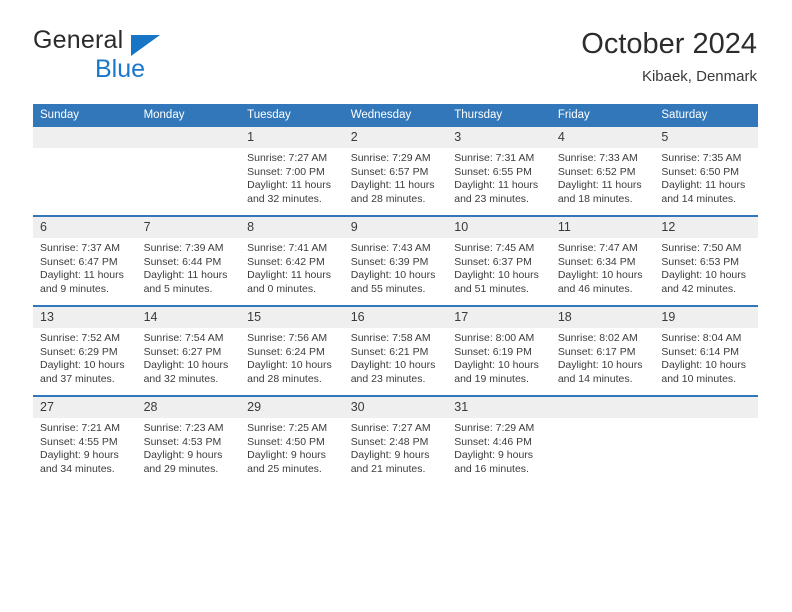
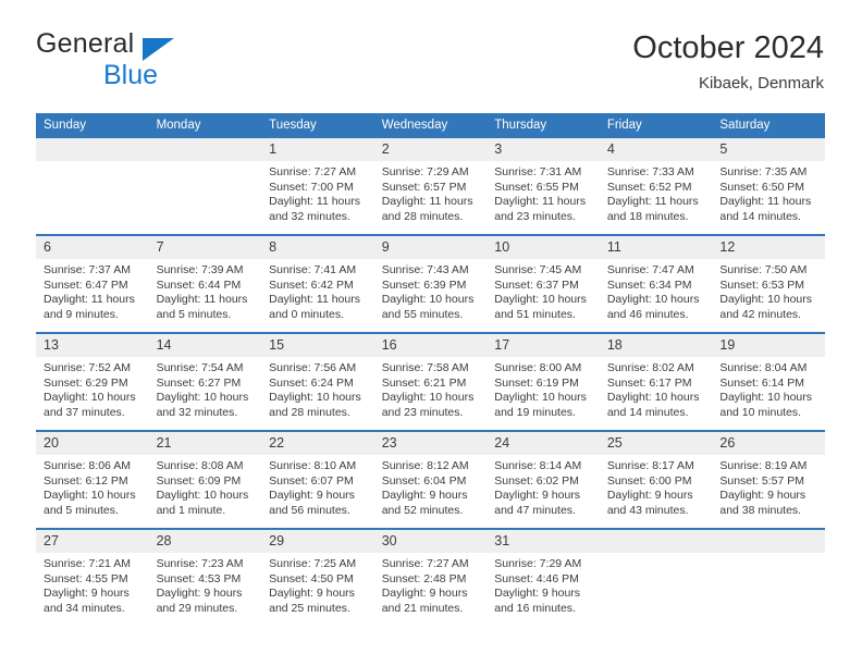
  General
  Blue
  October 2024
  Kibaek, Denmark
  Sunday	Monday	Tuesday	Wednesday	Thursday	Friday	Saturday
  		1Sunrise: 7:27 AMSunset: 7:00 PMDaylight: 11 hoursand 32 minutes.	2Sunrise: 7:29 AMSunset: 6:57 PMDaylight: 11 hoursand 28 minutes.	3Sunrise: 7:31 AMSunset: 6:55 PMDaylight: 11 hoursand 23 minutes.	4Sunrise: 7:33 AMSunset: 6:52 PMDaylight: 11 hoursand 18 minutes.	5Sunrise: 7:35 AMSunset: 6:50 PMDaylight: 11 hoursand 14 minutes.
  6Sunrise: 7:37 AMSunset: 6:47 PMDaylight: 11 hoursand 9 minutes.	7Sunrise: 7:39 AMSunset: 6:44 PMDaylight: 11 hoursand 5 minutes.	8Sunrise: 7:41 AMSunset: 6:42 PMDaylight: 11 hoursand 0 minutes.	9Sunrise: 7:43 AMSunset: 6:39 PMDaylight: 10 hoursand 55 minutes.	10Sunrise: 7:45 AMSunset: 6:37 PMDaylight: 10 hoursand 51 minutes.	11Sunrise: 7:47 AMSunset: 6:34 PMDaylight: 10 hoursand 46 minutes.	12Sunrise: 7:50 AMSunset: 6:53 PMDaylight: 10 hoursand 42 minutes.
  13Sunrise: 7:52 AMSunset: 6:29 PMDaylight: 10 hoursand 37 minutes.	14Sunrise: 7:54 AMSunset: 6:27 PMDaylight: 10 hoursand 32 minutes.	15Sunrise: 7:56 AMSunset: 6:24 PMDaylight: 10 hoursand 28 minutes.	16Sunrise: 7:58 AMSunset: 6:21 PMDaylight: 10 hoursand 23 minutes.	17Sunrise: 8:00 AMSunset: 6:19 PMDaylight: 10 hoursand 19 minutes.	18Sunrise: 8:02 AMSunset: 6:17 PMDaylight: 10 hoursand 14 minutes.	19Sunrise: 8:04 AMSunset: 6:14 PMDaylight: 10 hoursand 10 minutes.
+ 20Sunrise: 8:06 AMSunset: 6:12 PMDaylight: 10 hoursand 5 minutes.	21Sunrise: 8:08 AMSunset: 6:09 PMDaylight: 10 hoursand 1 minute.	22Sunrise: 8:10 AMSunset: 6:07 PMDaylight: 9 hoursand 56 minutes.	23Sunrise: 8:12 AMSunset: 6:04 PMDaylight: 9 hoursand 52 minutes.	24Sunrise: 8:14 AMSunset: 6:02 PMDaylight: 9 hoursand 47 minutes.	25Sunrise: 8:17 AMSunset: 6:00 PMDaylight: 9 hoursand 43 minutes.	26Sunrise: 8:19 AMSunset: 5:57 PMDaylight: 9 hoursand 38 minutes.
  27Sunrise: 7:21 AMSunset: 4:55 PMDaylight: 9 hoursand 34 minutes.	28Sunrise: 7:23 AMSunset: 4:53 PMDaylight: 9 hoursand 29 minutes.	29Sunrise: 7:25 AMSunset: 4:50 PMDaylight: 9 hoursand 25 minutes.	30Sunrise: 7:27 AMSunset: 2:48 PMDaylight: 9 hoursand 21 minutes.	31Sunrise: 7:29 AMSunset: 4:46 PMDaylight: 9 hoursand 16 minutes.
